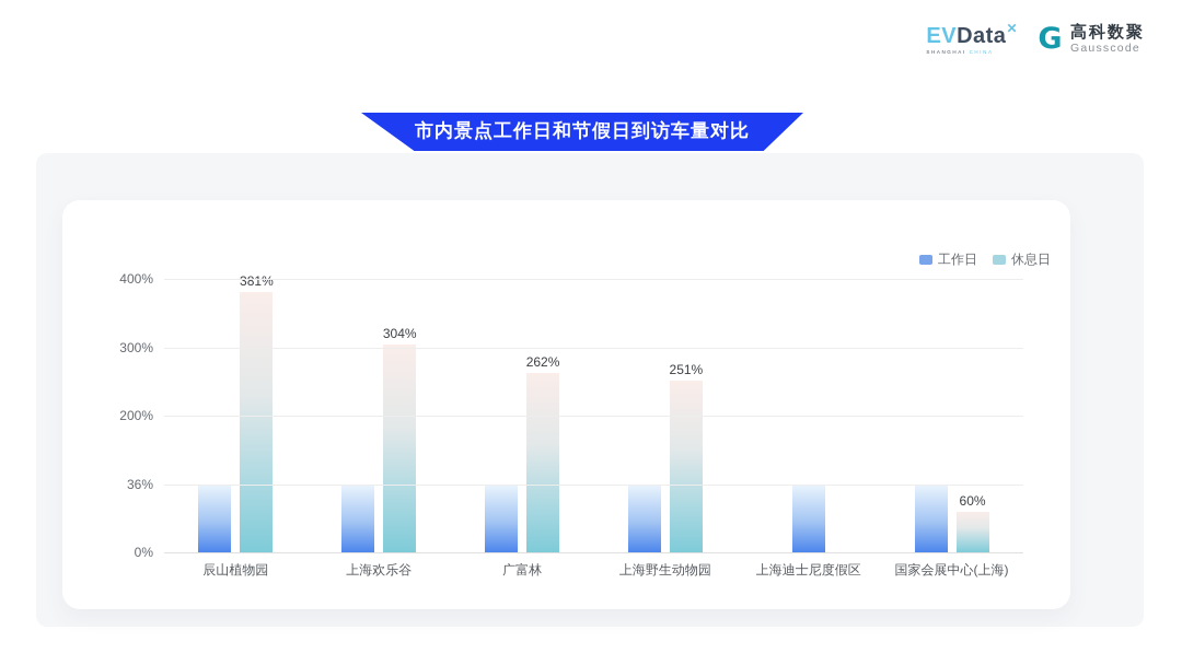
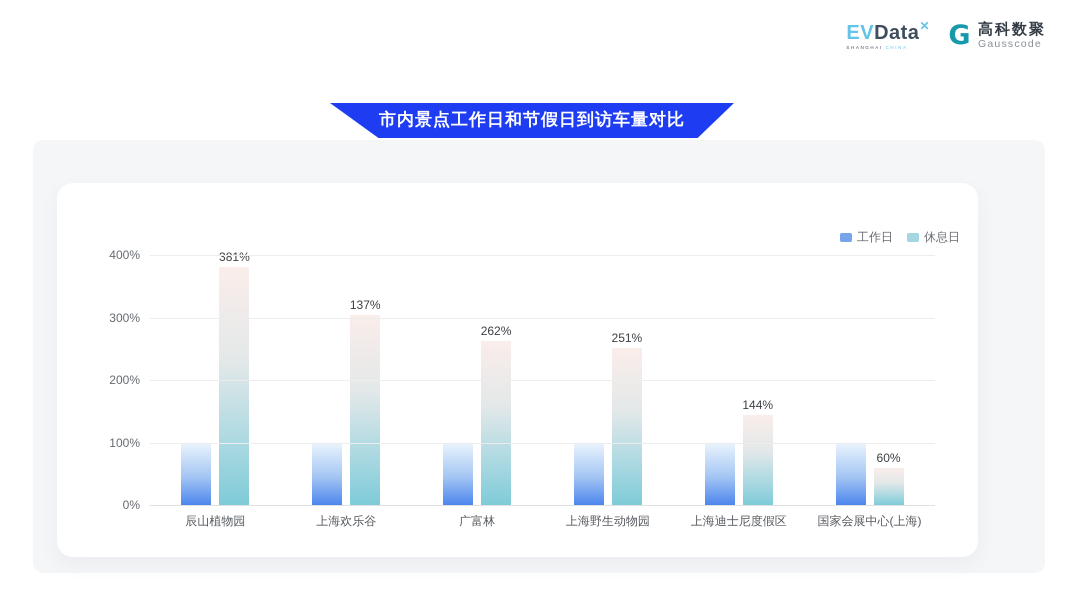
  EVData✕
  G
  高科数聚
  Gausscode
  市内景点工作日和节假日到访车量对比
  工作日
  休息日
  381%
- 304%
+ 137%
  262%
  251%
+ 144%
  60%
  400%
  300%
  200%
- 36%
+ 100%
  0%
  辰山植物园
  上海欢乐谷
  广富林
  上海野生动物园
  上海迪士尼度假区
  国家会展中心(上海)
